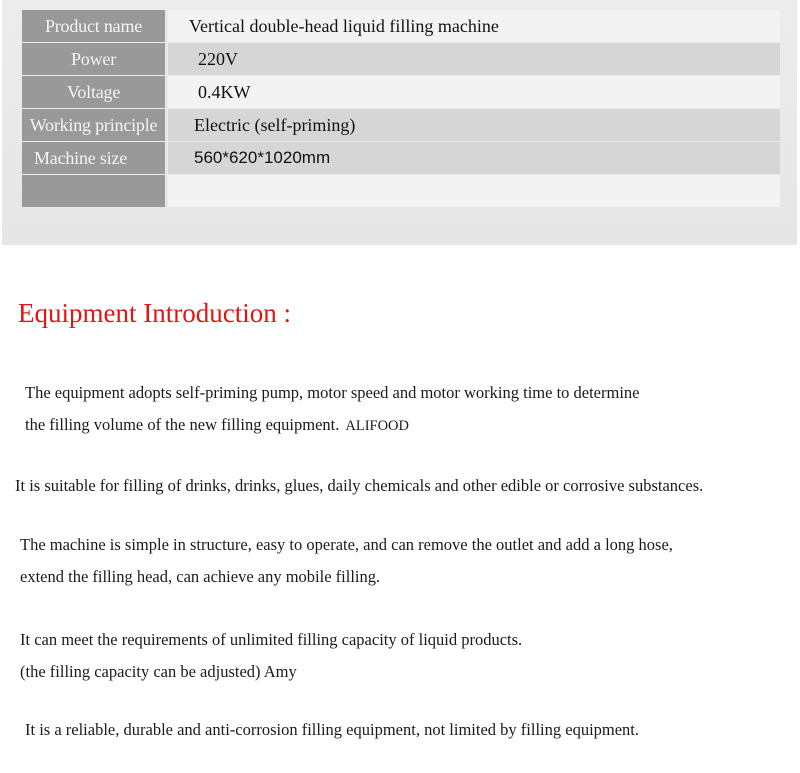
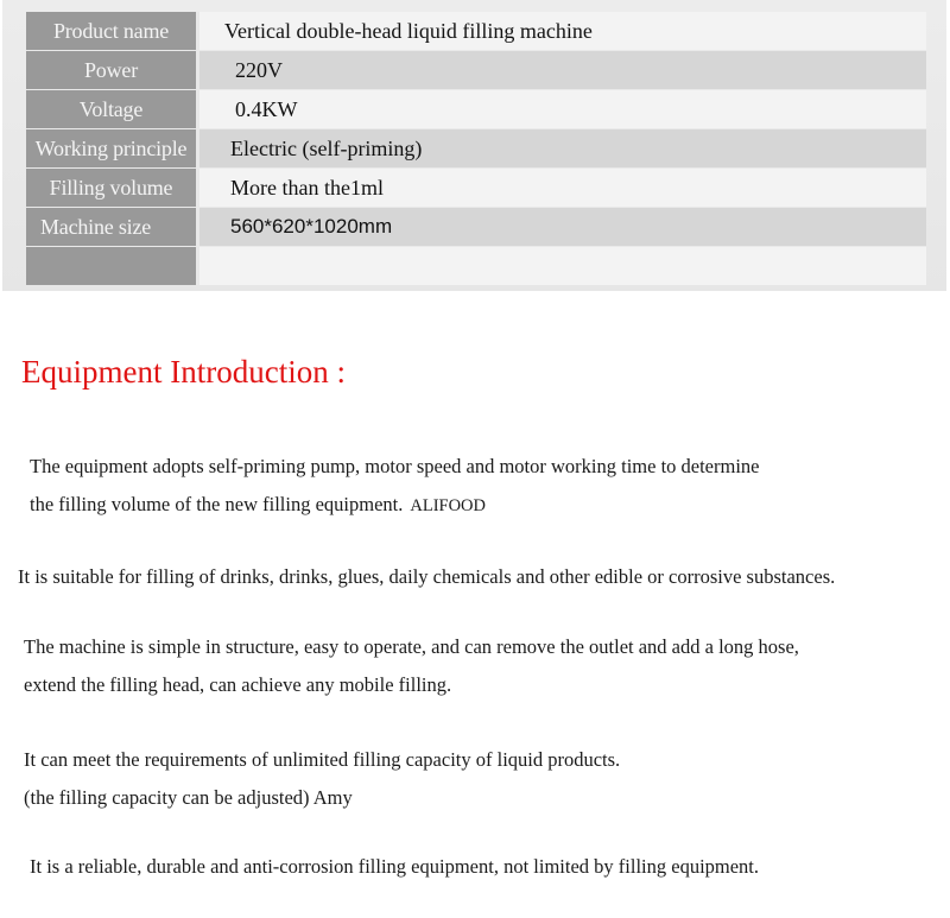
  Product name
  Vertical double-head liquid filling machine
  Power
  220V
  Voltage
  0.4KW
  Working principle
  Electric (self-priming)
+ Filling volume
+ More than the1ml
  Machine size
  560*620*1020mm
  Equipment Introduction :
  The equipment adopts self-priming pump, motor speed and motor working time to determine
  the filling volume of the new filling equipment. ALIFOOD
  It is suitable for filling of drinks, drinks, glues, daily chemicals and other edible or corrosive substances.
  The machine is simple in structure, easy to operate, and can remove the outlet and add a long hose,
  extend the filling head, can achieve any mobile filling.
  It can meet the requirements of unlimited filling capacity of liquid products.
  (the filling capacity can be adjusted) Amy
  It is a reliable, durable and anti-corrosion filling equipment, not limited by filling equipment.
